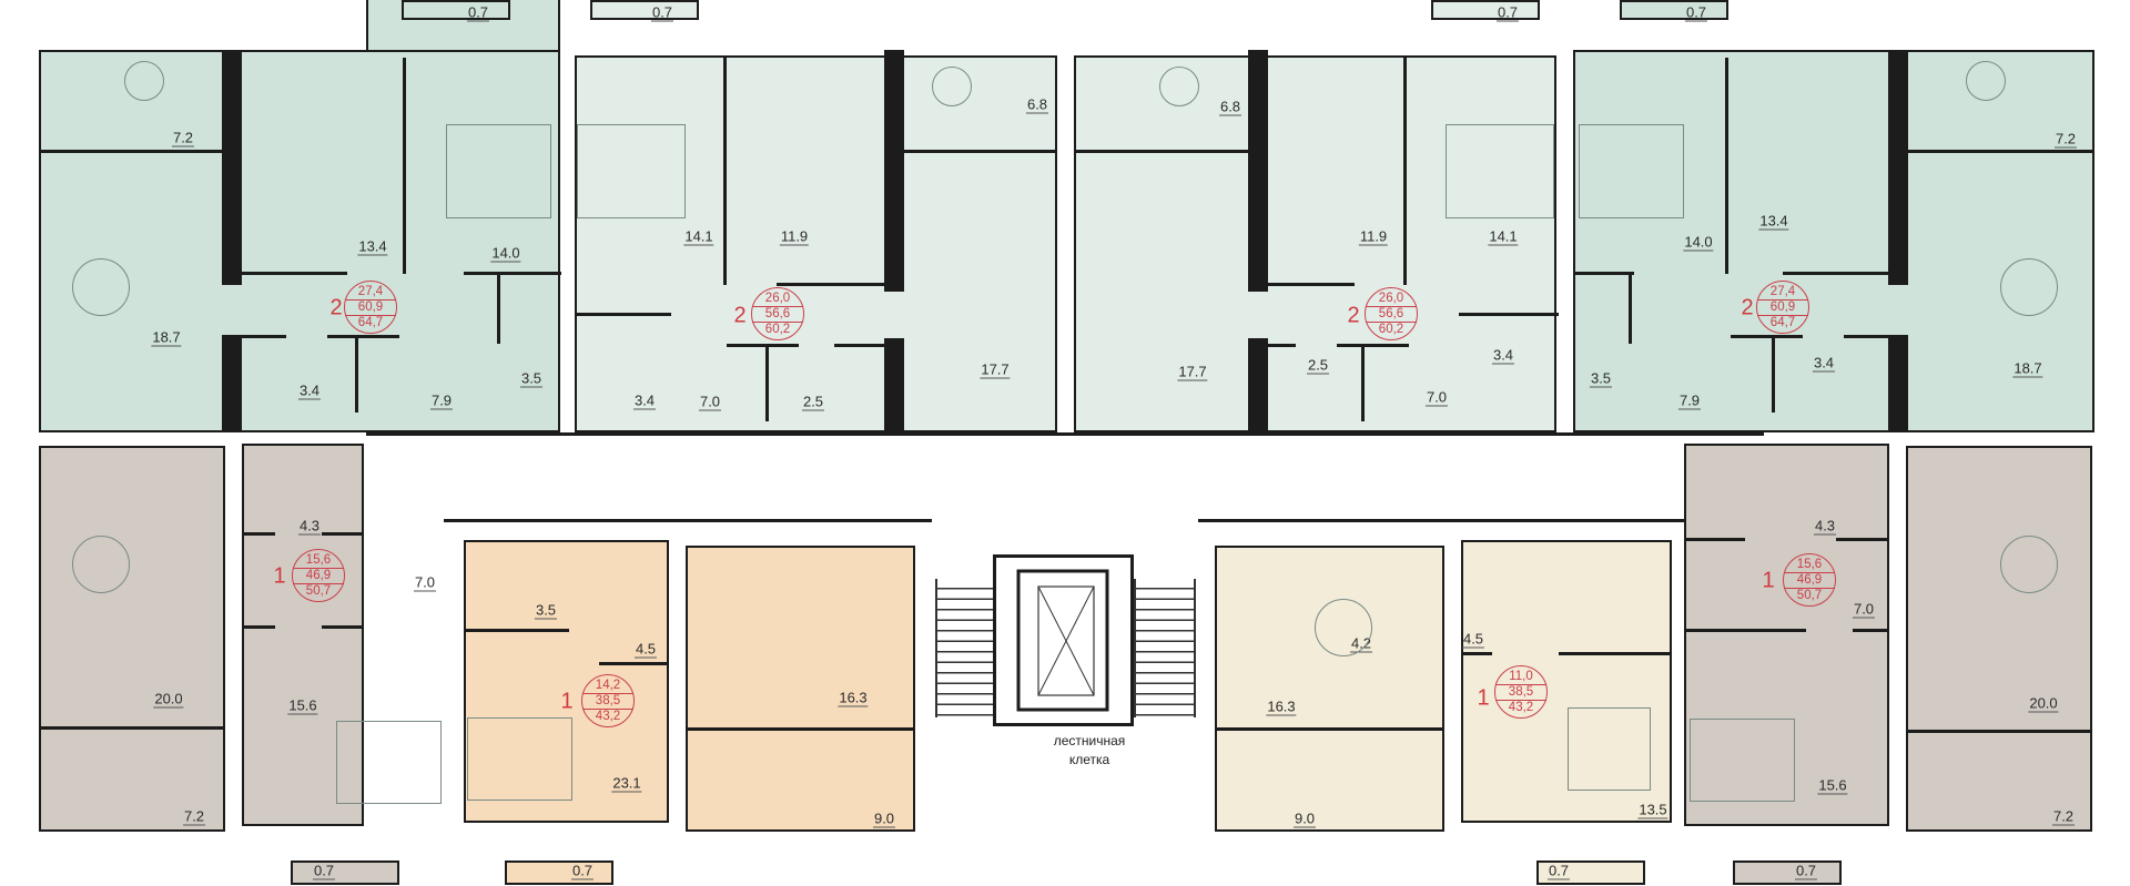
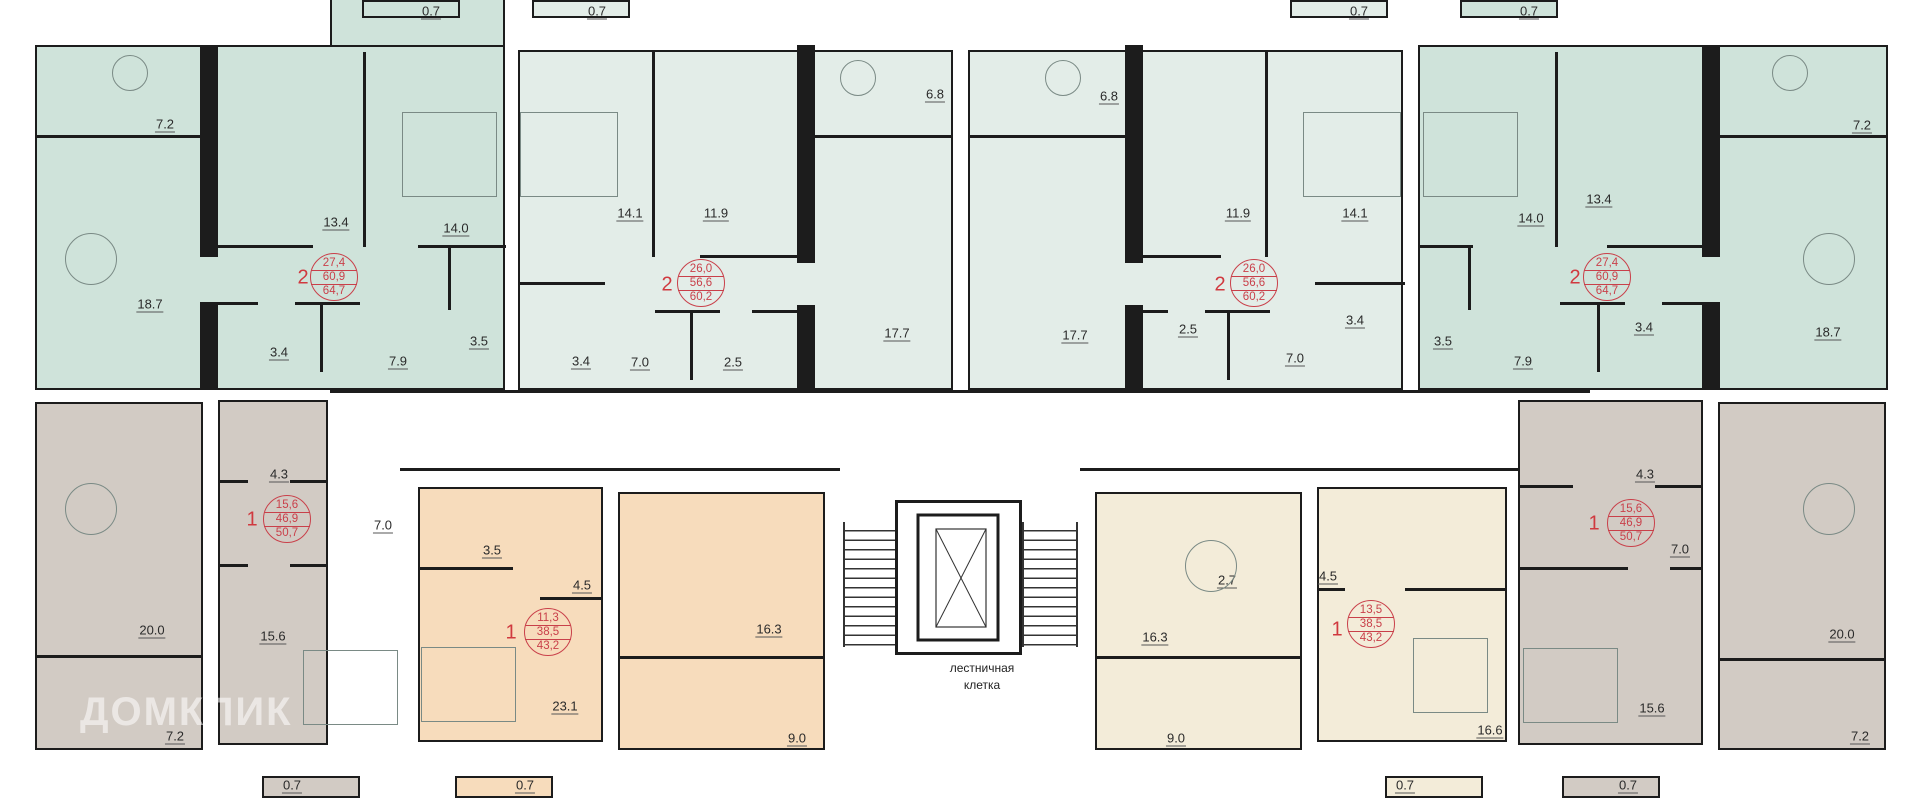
  лестничная
  клетка
  7.2
  18.7
  13.4
  14.0
  3.4
  7.9
  3.5
  0.7
  14.1
  11.9
  6.8
  17.7
  3.4
  7.0
  2.5
  0.7
  6.8
  11.9
  14.1
  17.7
  2.5
  7.0
  3.4
  0.7
  14.0
  13.4
  7.2
  18.7
  3.5
  7.9
  3.4
  0.7
  20.0
  7.2
  4.3
  7.0
  15.6
  0.7
  3.5
  4.5
  23.1
  16.3
  9.0
  0.7
  16.3
  9.0
- 4.2
+ 2.7
  4.5
- 13.5
+ 16.6
  0.7
  4.3
  7.0
  15.6
  20.0
  7.2
  0.7
  2
  27,4
  60,9
  64,7
  2
  26,0
  56,6
  60,2
  2
  26,0
  56,6
  60,2
  2
  27,4
  60,9
  64,7
  1
  15,6
  46,9
  50,7
  1
- 14,2
+ 11,3
  38,5
  43,2
  1
- 11,0
+ 13,5
  38,5
  43,2
  1
  15,6
  46,9
  50,7
+ ДОМКЛИК
